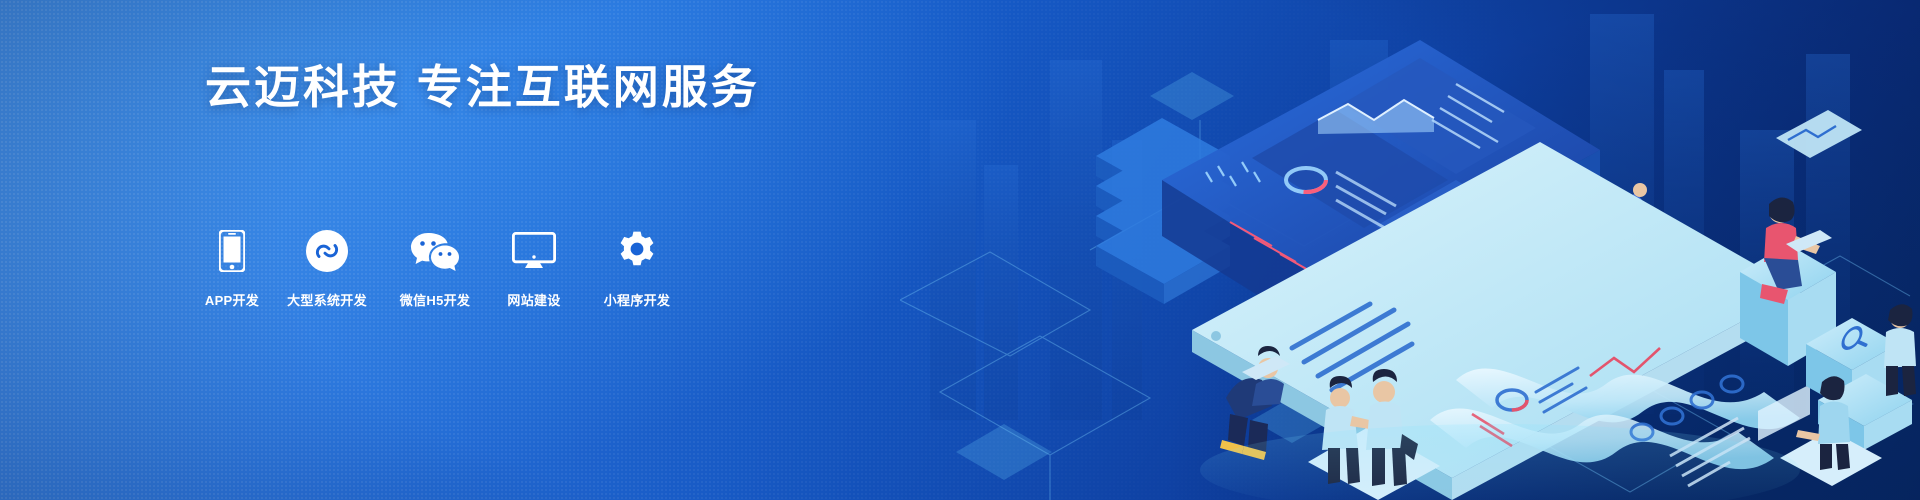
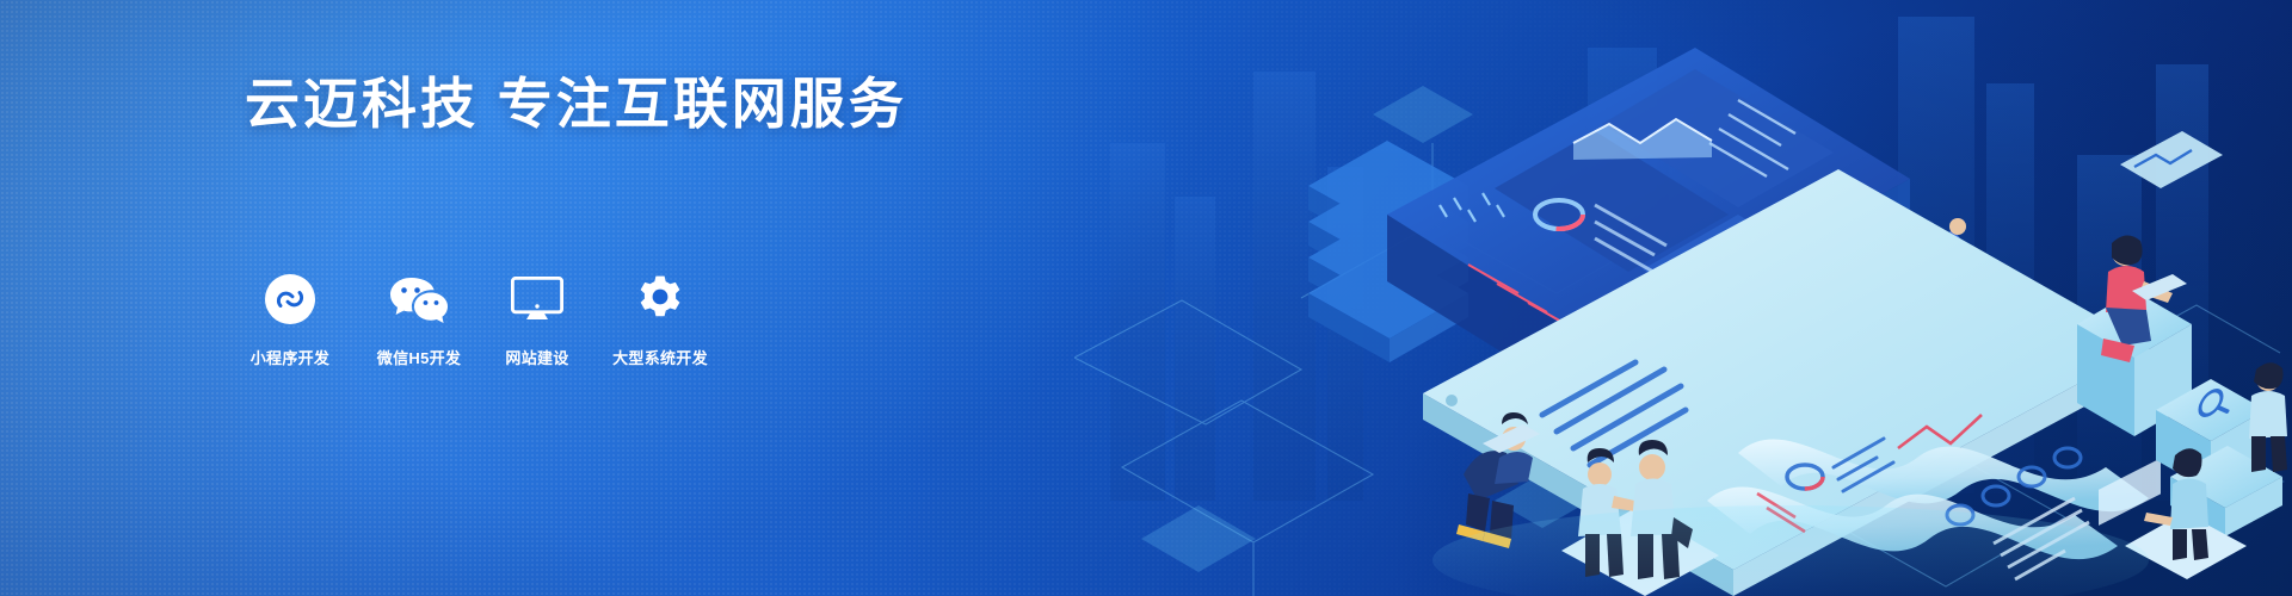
  云迈科技 专注互联网服务
- APP开发
- 大型系统开发
+ 小程序开发
  微信H5开发
  网站建设
- 小程序开发
+ 大型系统开发
